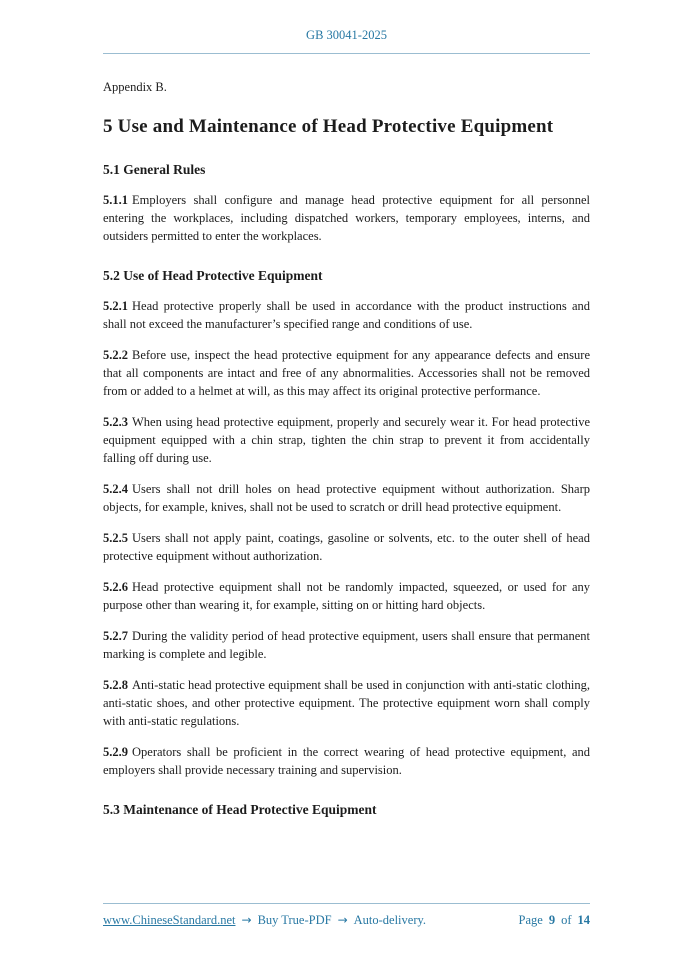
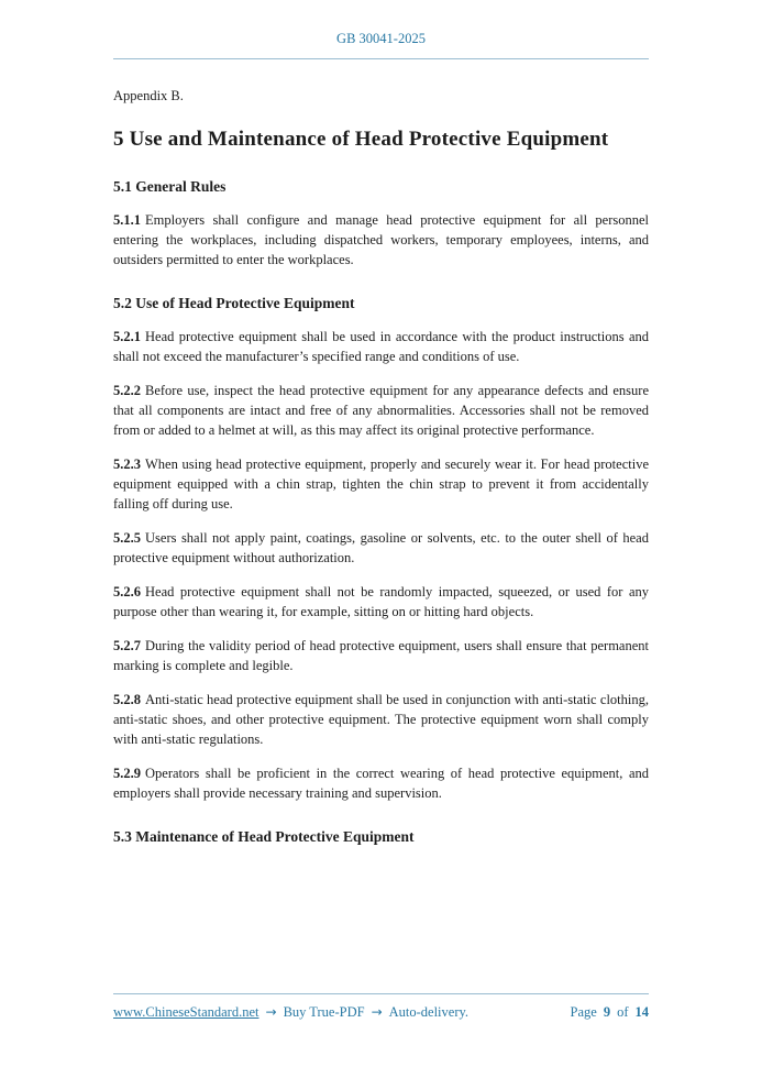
  GB 30041-2025
  Appendix B.
  5 Use and Maintenance of Head Protective Equipment
  5.1 General Rules
  5.1.1 Employers shall configure and manage head protective equipment for all personnel entering the workplaces, including dispatched workers, temporary employees, interns, and outsiders permitted to enter the workplaces.
  5.2 Use of Head Protective Equipment
- 5.2.1 Head protective properly shall be used in accordance with the product instructions and shall not exceed the manufacturer’s specified range and conditions of use.
+ 5.2.1 Head protective equipment shall be used in accordance with the product instructions and shall not exceed the manufacturer’s specified range and conditions of use.
  5.2.2 Before use, inspect the head protective equipment for any appearance defects and ensure that all components are intact and free of any abnormalities. Accessories shall not be removed from or added to a helmet at will, as this may affect its original protective performance.
  5.2.3 When using head protective equipment, properly and securely wear it. For head protective equipment equipped with a chin strap, tighten the chin strap to prevent it from accidentally falling off during use.
- 5.2.4 Users shall not drill holes on head protective equipment without authorization. Sharp objects, for example, knives, shall not be used to scratch or drill head protective equipment.
  5.2.5 Users shall not apply paint, coatings, gasoline or solvents, etc. to the outer shell of head protective equipment without authorization.
  5.2.6 Head protective equipment shall not be randomly impacted, squeezed, or used for any purpose other than wearing it, for example, sitting on or hitting hard objects.
  5.2.7 During the validity period of head protective equipment, users shall ensure that permanent marking is complete and legible.
  5.2.8 Anti-static head protective equipment shall be used in conjunction with anti-static clothing, anti-static shoes, and other protective equipment. The protective equipment worn shall comply with anti-static regulations.
  5.2.9 Operators shall be proficient in the correct wearing of head protective equipment, and employers shall provide necessary training and supervision.
  5.3 Maintenance of Head Protective Equipment
  www.ChineseStandard.net
  →
  Buy True-PDF
  →
  Auto-delivery.
  Page
  9
  of
  14
